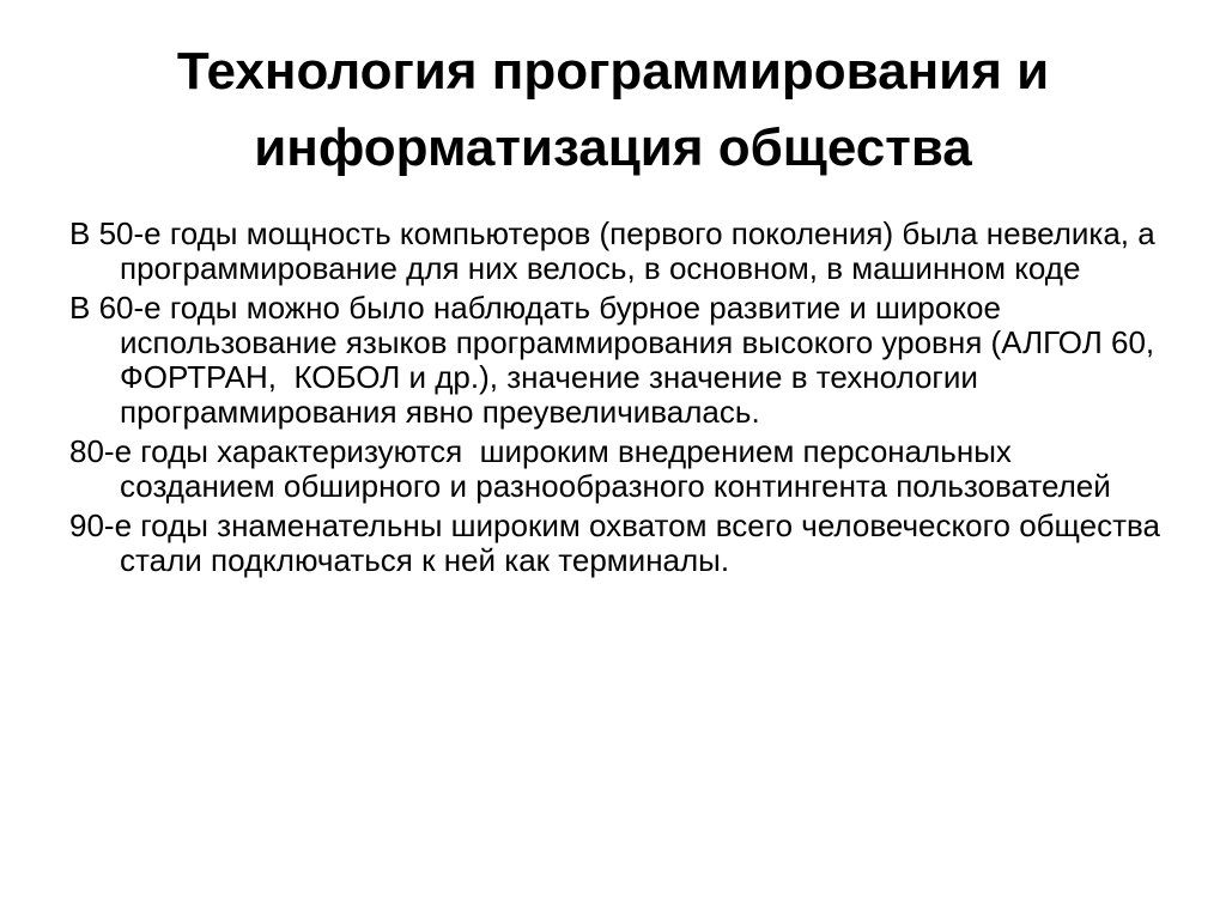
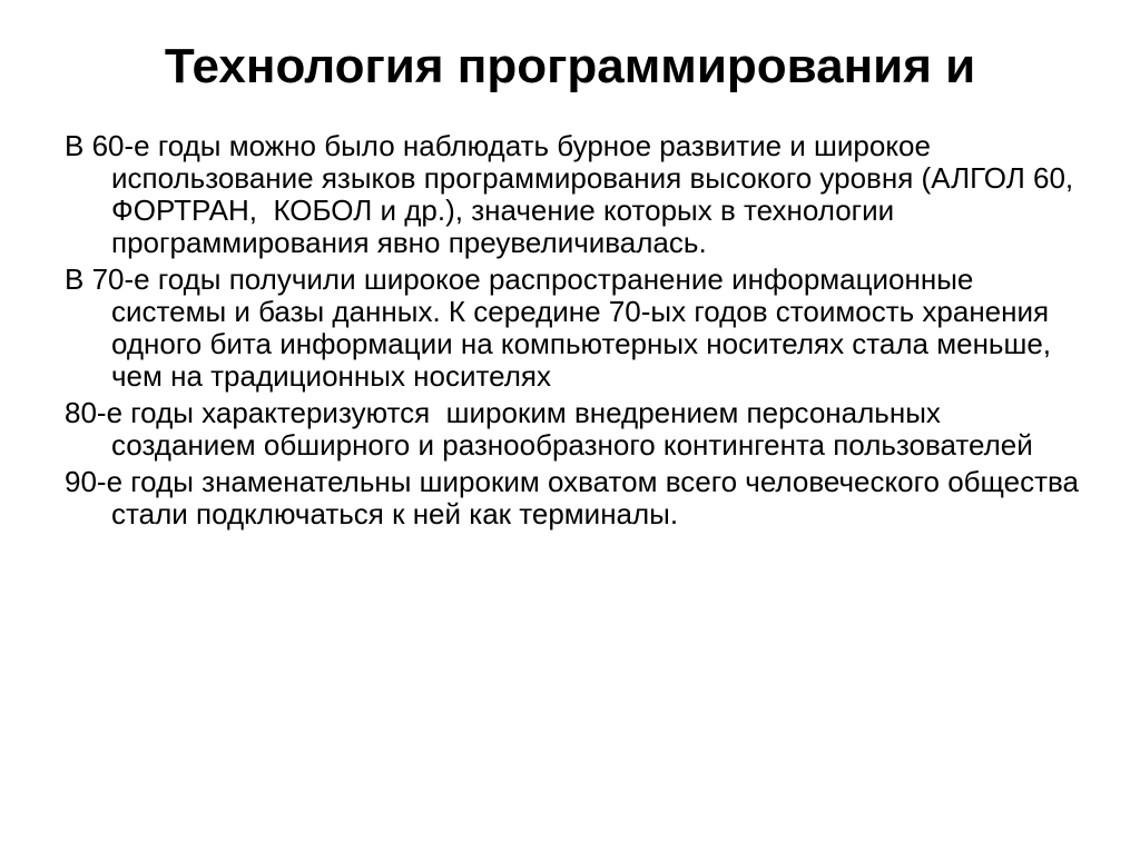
  Технология программирования и
- информатизация общества
- В 50-е годы мощность компьютеров (первого поколения) была невелика, а
- программирование для них велось, в основном, в машинном коде
  В 60-е годы можно было наблюдать бурное развитие и широкое
  использование языков программирования высокого уровня (АЛГОЛ 60,
- ФОРТРАН, КОБОЛ и др.), значение значение в технологии
+ ФОРТРАН, КОБОЛ и др.), значение которых в технологии
  программирования явно преувеличивалась.
+ В 70-е годы получили широкое распространение информационные
+ системы и базы данных. К середине 70-ых годов стоимость хранения
+ одного бита информации на компьютерных носителях стала меньше,
+ чем на традиционных носителях
  80-е годы характеризуются широким внедрением персональных
  созданием обширного и разнообразного контингента пользователей
  90-е годы знаменательны широким охватом всего человеческого общества
  стали подключаться к ней как терминалы.
